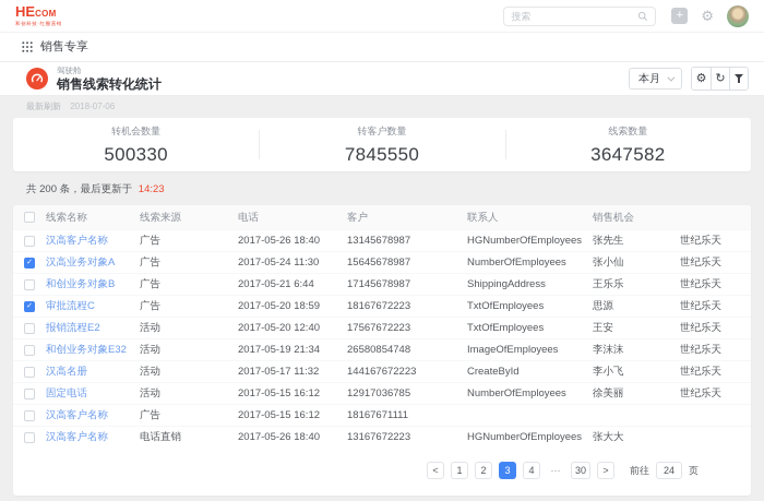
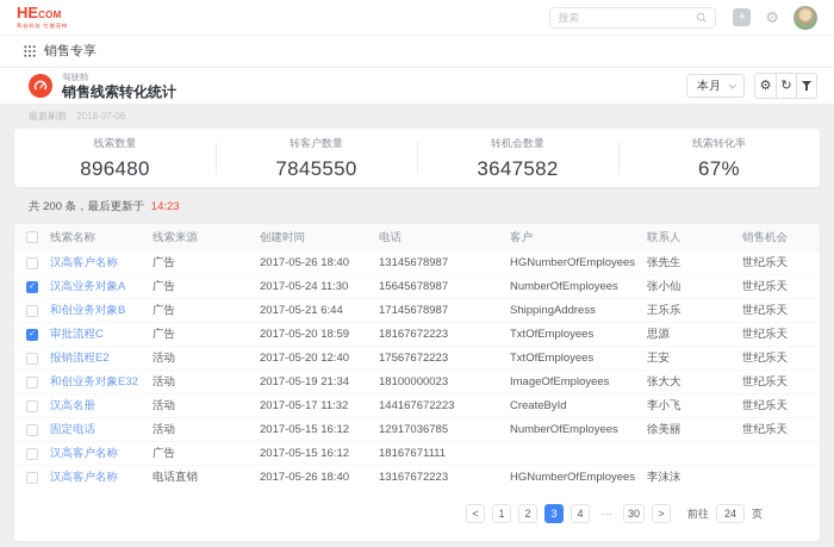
  HECOM
  搜索
  +
  ⚙
  销售专享
  驾驶舱
  销售线索转化统计
  本月
  ⚙
  ↻
  最新刷新 2018-07-06
- 转机会数量
+ 线索数量
- 500330
+ 896480
  转客户数量
  7845550
- 线索数量
+ 转机会数量
  3647582
+ 线索转化率
+ 67%
  共 200 条，最后更新于 14:23
  线索名称
  线索来源
+ 创建时间
  电话
  客户
  联系人
  销售机会
  汉高客户名称
  广告
  2017-05-26 18:40
  13145678987
  HGNumberOfEmployees
  张先生
  世纪乐天
  汉高业务对象A
  广告
  2017-05-24 11:30
  15645678987
  NumberOfEmployees
  张小仙
  世纪乐天
  和创业务对象B
  广告
  2017-05-21 6:44
  17145678987
  ShippingAddress
  王乐乐
  世纪乐天
  审批流程C
  广告
  2017-05-20 18:59
  18167672223
  TxtOfEmployees
  思源
  世纪乐天
  报销流程E2
  活动
  2017-05-20 12:40
  17567672223
  TxtOfEmployees
  王安
  世纪乐天
  和创业务对象E32
  活动
  2017-05-19 21:34
- 26580854748
+ 18100000023
  ImageOfEmployees
- 李沫沫
+ 张大大
  世纪乐天
  汉高名册
  活动
  2017-05-17 11:32
  144167672223
  CreateById
  李小飞
  世纪乐天
  固定电话
  活动
  2017-05-15 16:12
  12917036785
  NumberOfEmployees
  徐美丽
  世纪乐天
  汉高客户名称
  广告
  2017-05-15 16:12
  18167671111
  汉高客户名称
  电话直销
  2017-05-26 18:40
  13167672223
  HGNumberOfEmployees
- 张大大
+ 李沫沫
  <
  1
  2
  3
  4
  ···
  30
  >
  前往
  24
  页
